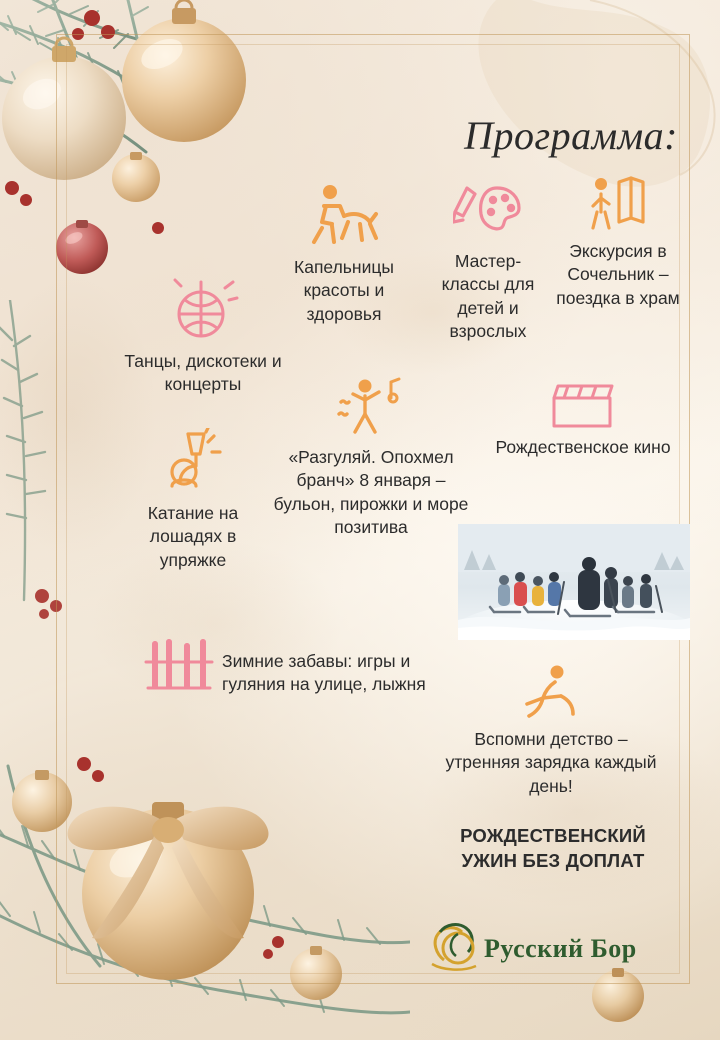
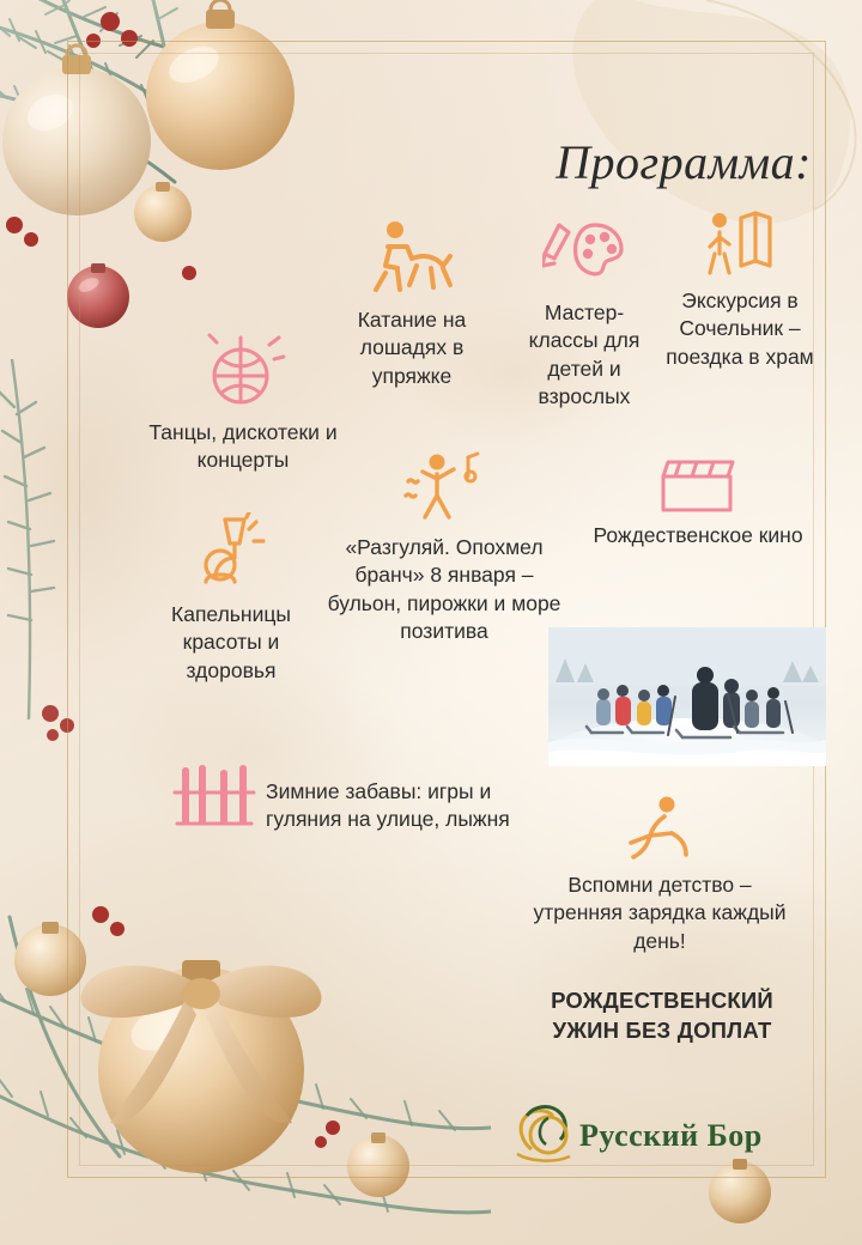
  Программа:
- Капельницы красоты и здоровья
+ Катание на лошадях в упряжке
  Мастер-классы для детей и взрослых
  Экскурсия в Сочельник – поездка в храм
  Танцы, дискотеки и концерты
  «Разгуляй. Опохмел бранч» 8 января – бульон, пирожки и море позитива
  Рождественское кино
- Катание на лошадях в упряжке
+ Капельницы красоты и здоровья
  Зимние забавы: игры и гуляния на улице, лыжня
  Вспомни детство – утренняя зарядка каждый день!
  РОЖДЕСТВЕНСКИЙ УЖИН БЕЗ ДОПЛАТ
  Русский Бор
